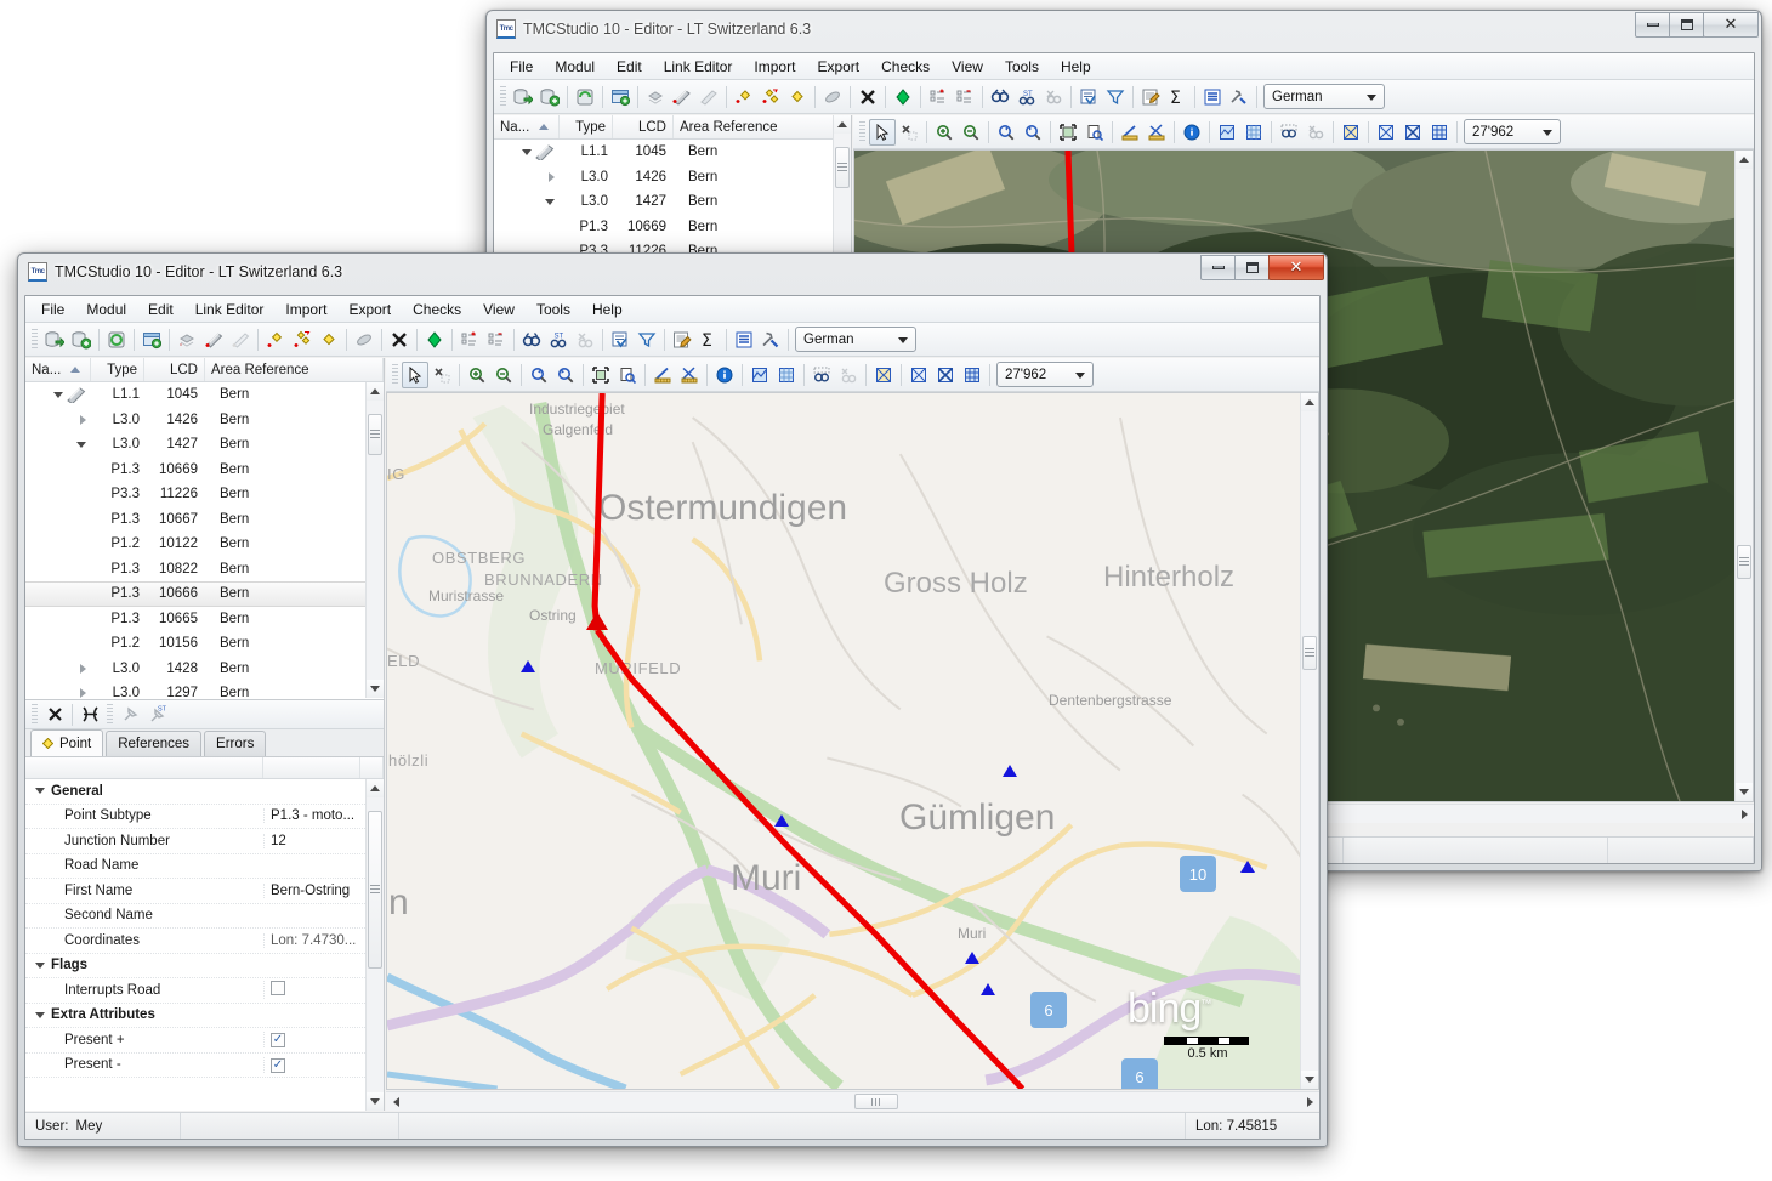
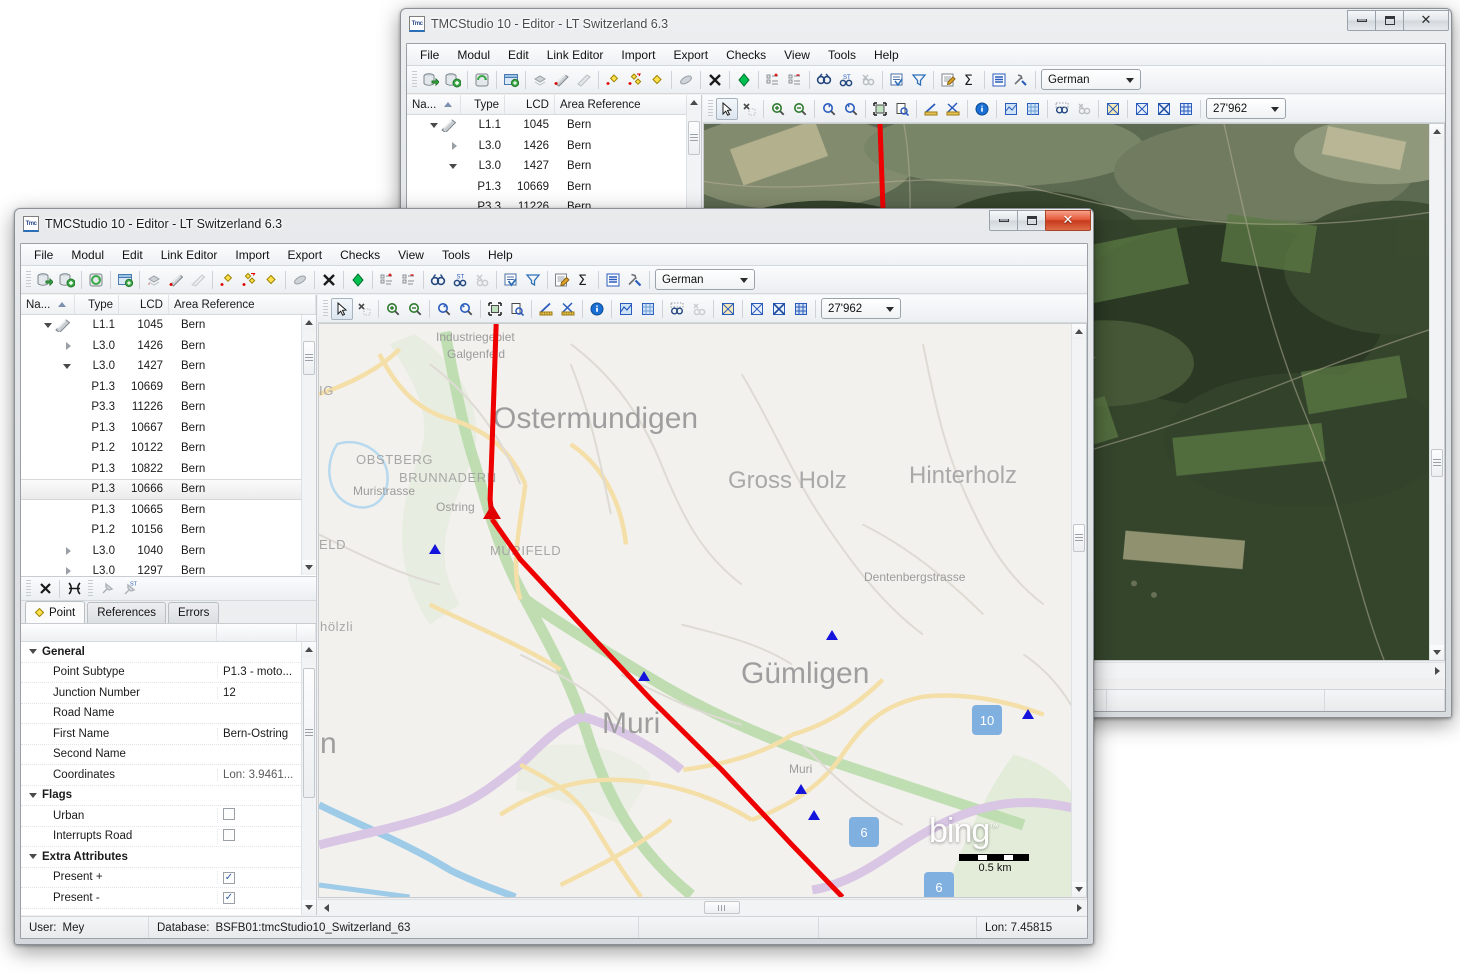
  TMCStudio 10 - Editor - LT Switzerland 6.3
  ✕
  File
  Modul
  Edit
  Link Editor
  Import
  Export
  Checks
  View
  Tools
  Help
  Σ
  German
  Na...
  Type
  LCD
  Area Reference
  L1.1
  1045
  Bern
  L3.0
  1426
  Bern
  L3.0
  1427
  Bern
  P1.3
  10669
  Bern
  27'962
  TMCStudio 10 - Editor - LT Switzerland 6.3
  ✕
  File
  Modul
  Edit
  Link Editor
  Import
  Export
  Checks
  View
  Tools
  Help
  Σ
  German
  Na...
  Type
  LCD
  Area Reference
  L1.1
  1045
  Bern
  L3.0
  1426
  Bern
  L3.0
  1427
  Bern
  P1.3
  10669
  Bern
  P3.3
  11226
  Bern
  P1.3
  10667
  Bern
  P1.2
  10122
  Bern
  P1.3
  10822
  Bern
  P1.3
  10666
  Bern
  P1.3
  10665
  Bern
  P1.2
  10156
  Bern
  L3.0
- 1428
+ 1040
  Bern
  L3.0
  1297
  Bern
  Point
  References
  Errors
  General
  Point Subtype
  P1.3 - moto...
  Junction Number
  12
  Road Name
  First Name
  Bern-Ostring
  Second Name
  Coordinates
- Lon: 7.4730...
+ Lon: 3.9461...
  Flags
+ Urban
  Interrupts Road
  Extra Attributes
  Present +
  ✓
  Present -
  ✓
  27'962
  Industriegebiet
  Galgenfed
  Ostermundigen
  Gross Holz
  Hinterholz
  OBSTBERG
  Muristrasse
  Ostring
  MUIFELD
  ELD
  IG
  BRUNNADER
  Dentenbergstrasse
  Gümligen
  Muri
  hölzli
  n
  Muri
  10
  6
  6
  bing™
  0.5 km
  User:
  Mey
+ Database:
+ BSFB01:tmcStudio10_Switzerland_63
  Lon: 7.45815
